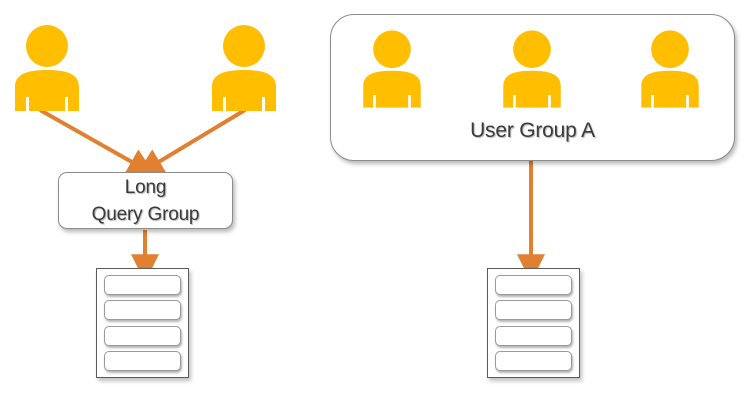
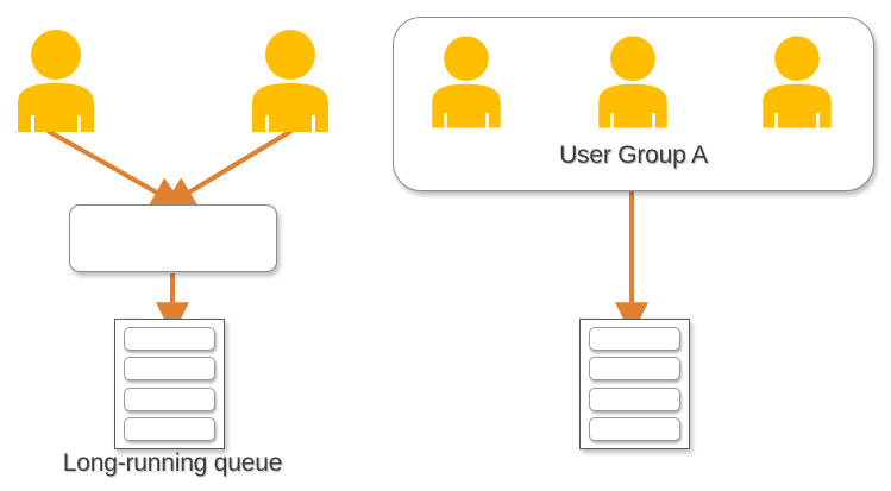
- Long
- Query Group
  User Group A
+ Long-running queue
